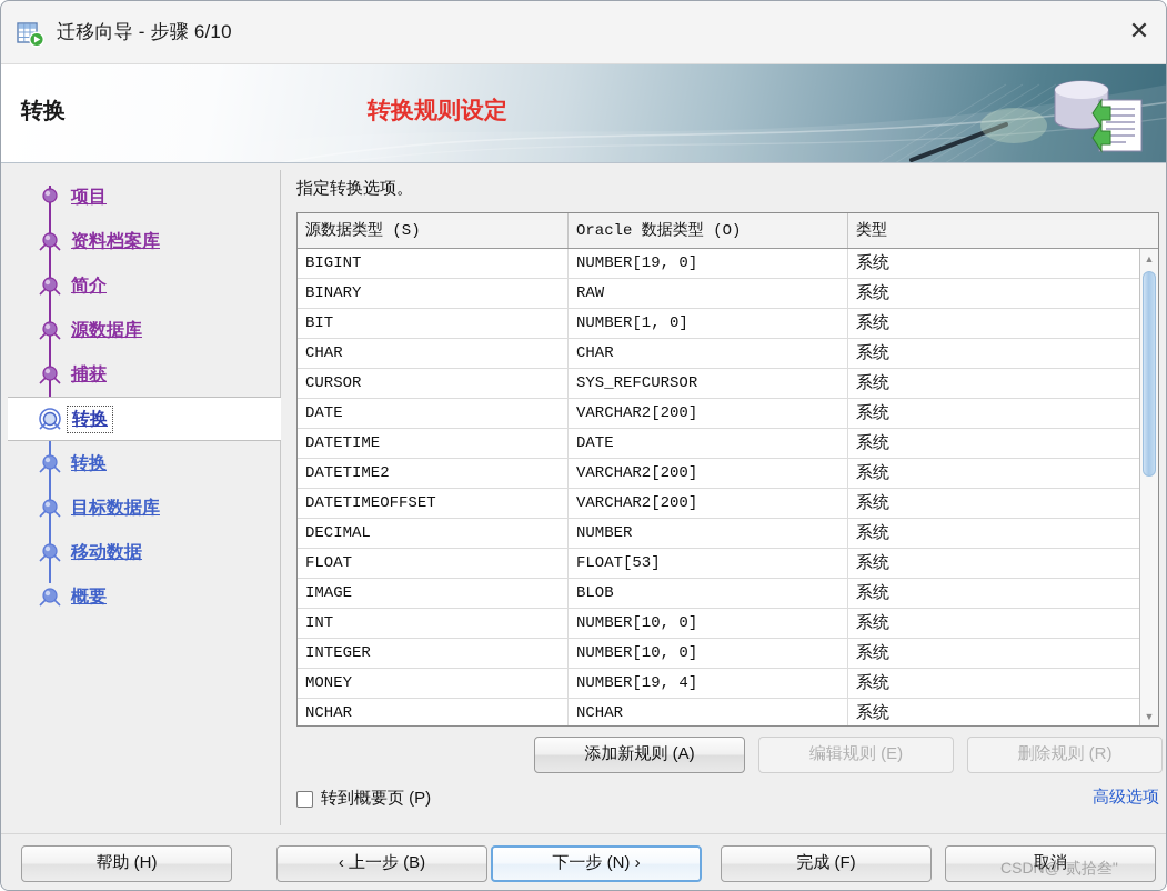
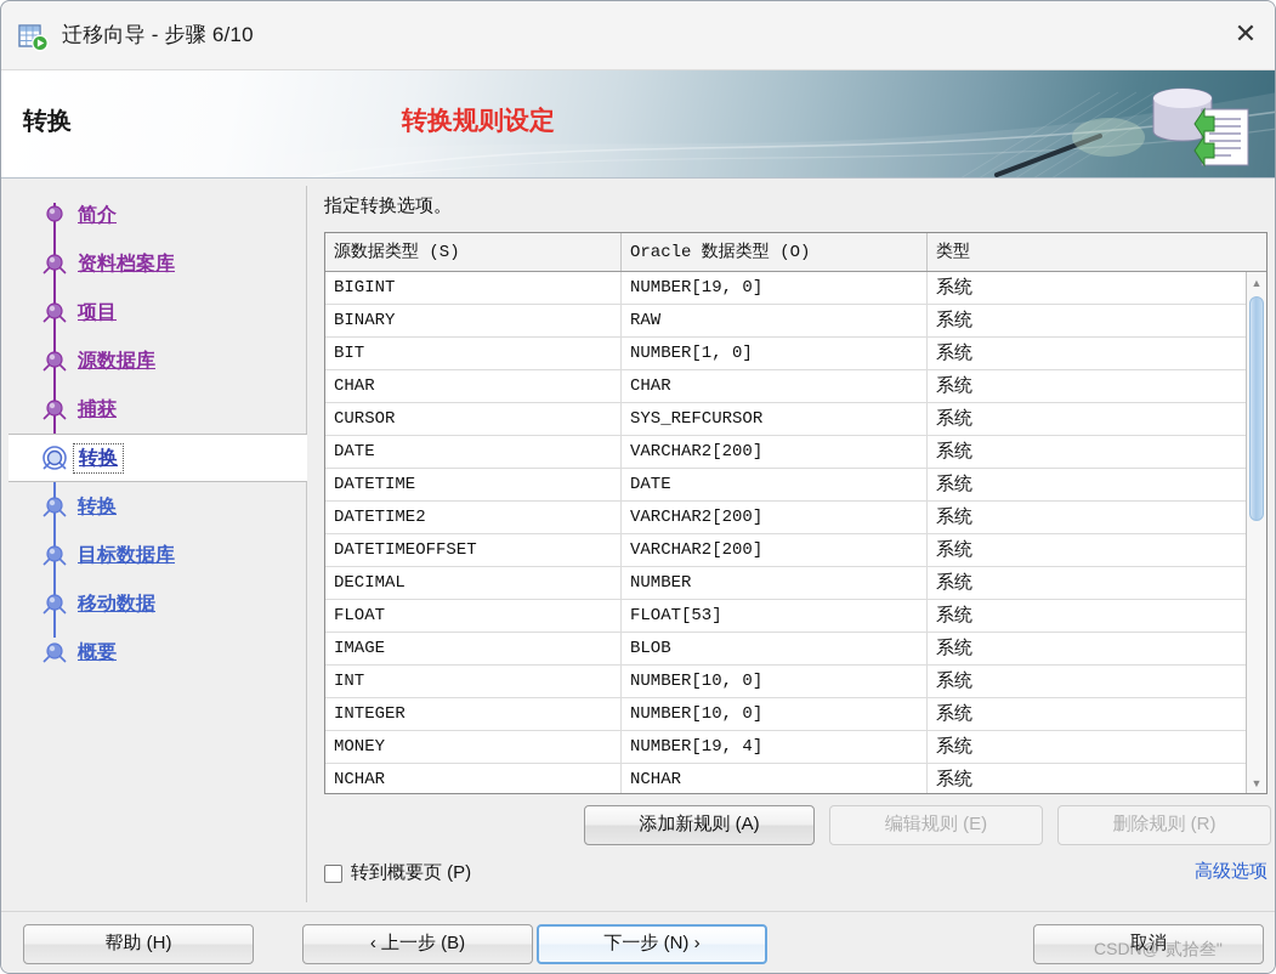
  迁移向导 - 步骤 6/10
  ✕
  转换
  转换规则设定
- 项目
+ 简介
  资料档案库
- 简介
+ 项目
  源数据库
  捕获
  转换
  转换
  目标数据库
  移动数据
  概要
  指定转换选项。
  源数据类型 (S)
  Oracle 数据类型 (O)
  类型
  BIGINT
  NUMBER[19, 0]
  系统
  BINARY
  RAW
  系统
  BIT
  NUMBER[1, 0]
  系统
  CHAR
  CHAR
  系统
  CURSOR
  SYS_REFCURSOR
  系统
  DATE
  VARCHAR2[200]
  系统
  DATETIME
  DATE
  系统
  DATETIME2
  VARCHAR2[200]
  系统
  DATETIMEOFFSET
  VARCHAR2[200]
  系统
  DECIMAL
  NUMBER
  系统
  FLOAT
  FLOAT[53]
  系统
  IMAGE
  BLOB
  系统
  INT
  NUMBER[10, 0]
  系统
  INTEGER
  NUMBER[10, 0]
  系统
  MONEY
  NUMBER[19, 4]
  系统
  NCHAR
  NCHAR
  系统
  ▲
  ▼
  添加新规则 (A)
  编辑规则 (E)
  删除规则 (R)
  转到概要页 (P)
  高级选项
  帮助 (H)
  ‹ 上一步 (B)
  下一步 (N) ›
- 完成 (F)
  取消
  CSDN@"贰拾叁"
